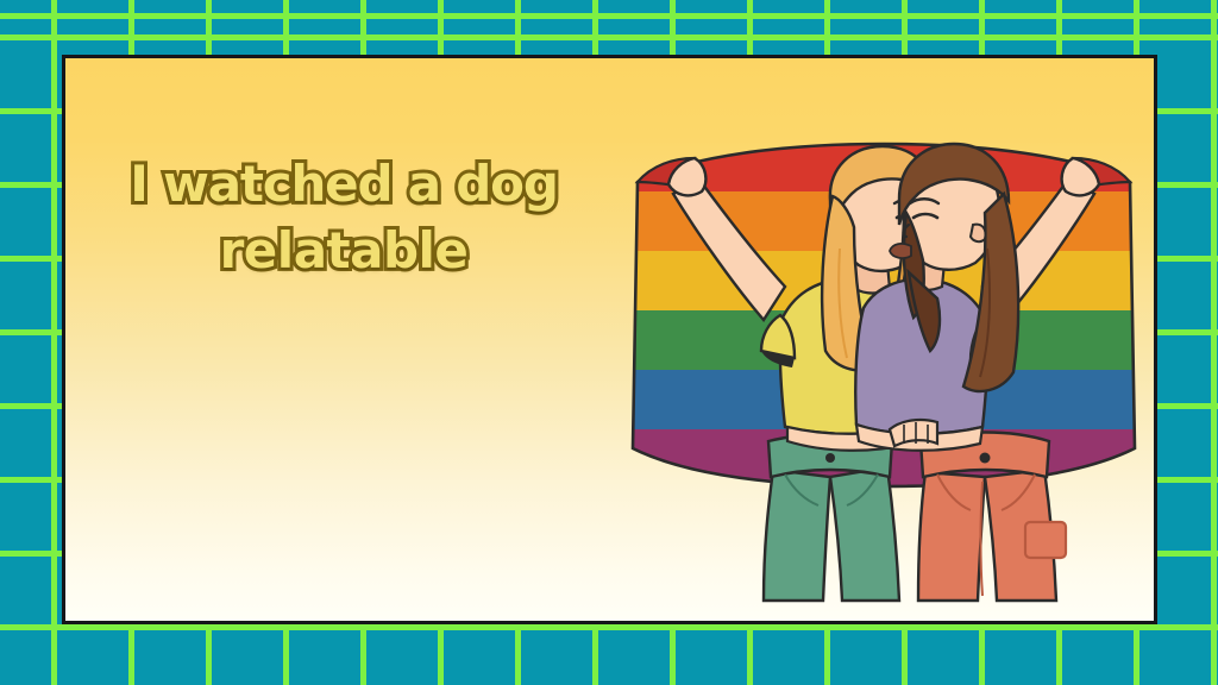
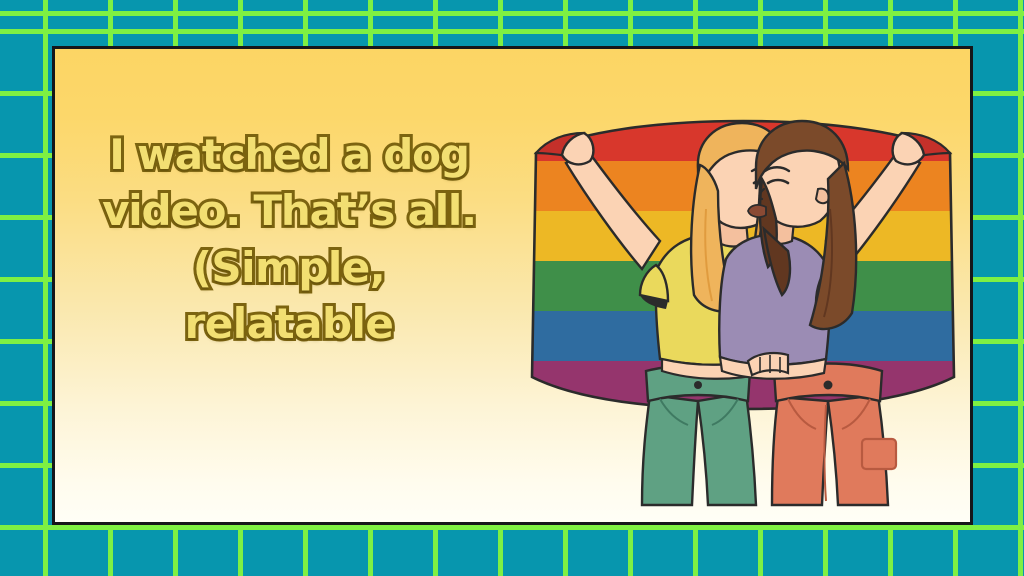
  I watched a dog
+ video. That’s all.
+ (Simple,
  relatable
